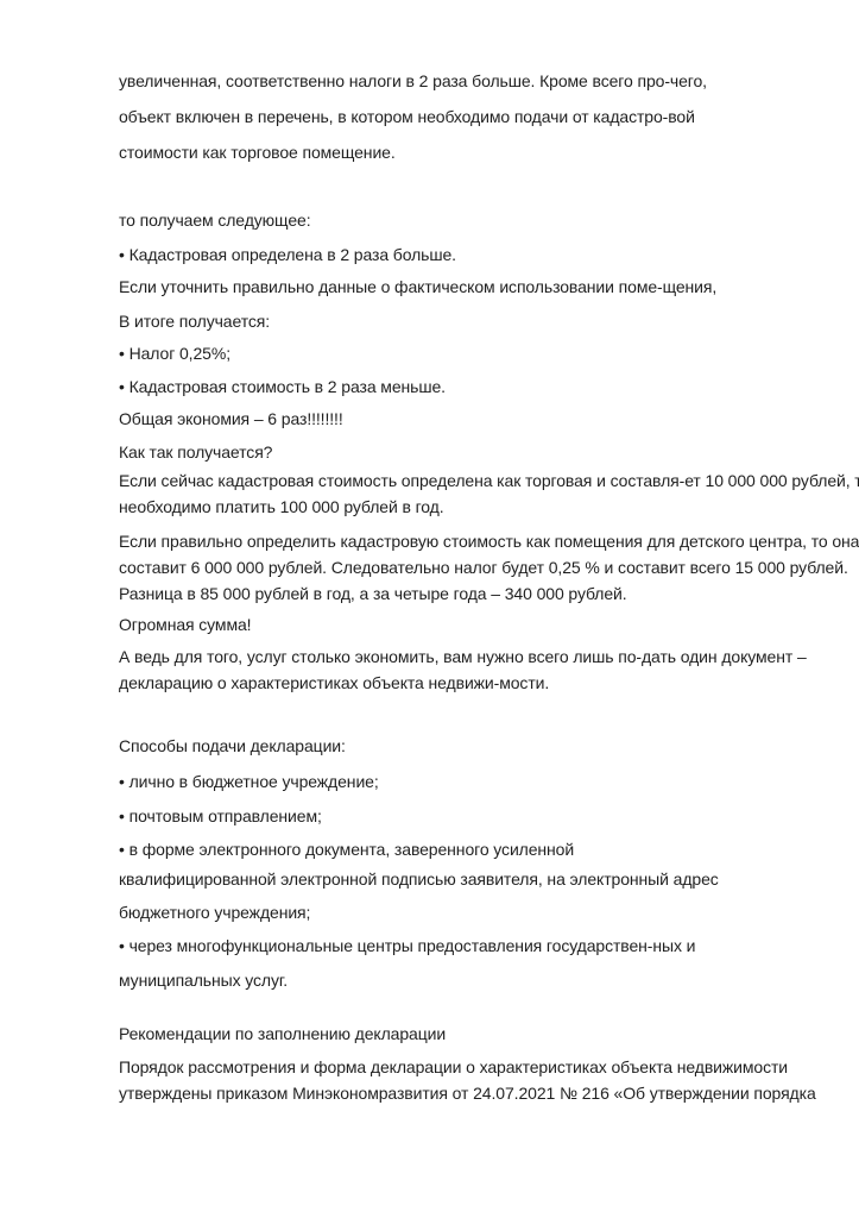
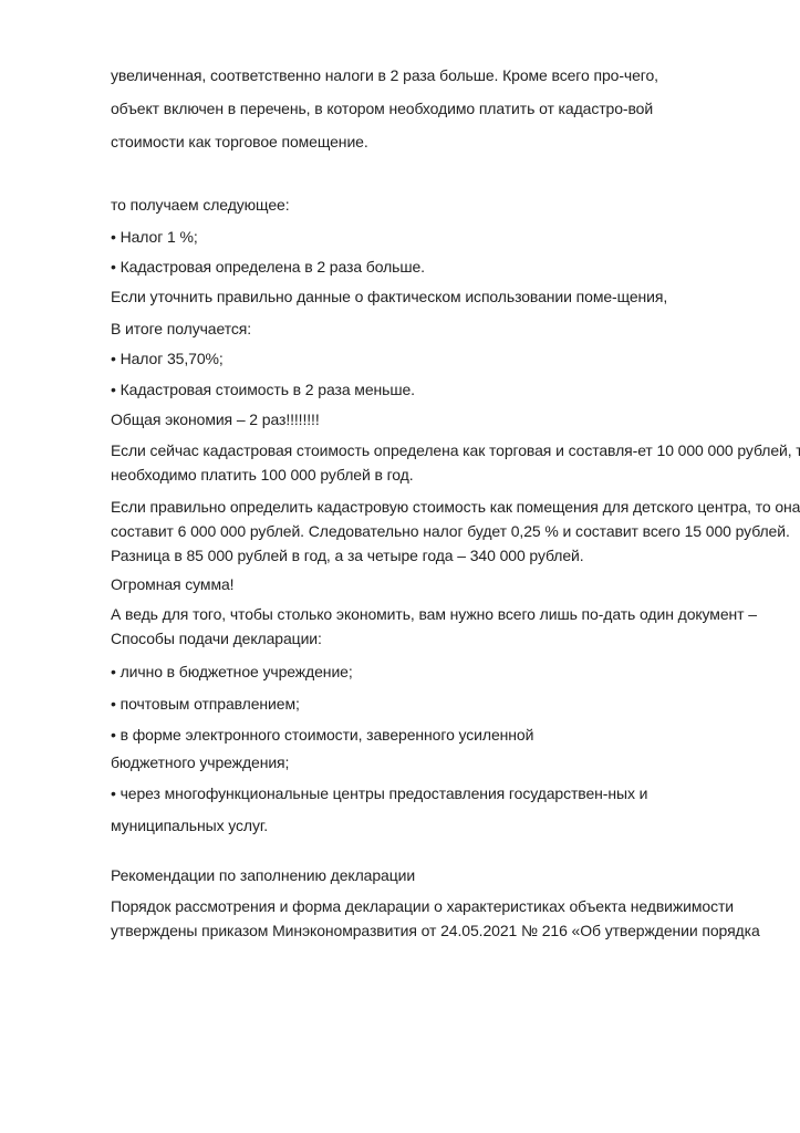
  увеличенная, соответственно налоги в 2 раза больше. Кроме всего про-чего,
- объект включен в перечень, в котором необходимо подачи от кадастро-вой
+ объект включен в перечень, в котором необходимо платить от кадастро-вой
  стоимости как торговое помещение.
  то получаем следующее:
+ • Налог 1 %;
  • Кадастровая определена в 2 раза больше.
  Если уточнить правильно данные о фактическом использовании поме-щения,
  В итоге получается:
- • Налог 0,25%;
+ • Налог 35,70%;
  • Кадастровая стоимость в 2 раза меньше.
- Общая экономия – 6 раз!!!!!!!!
+ Общая экономия – 2 раз!!!!!!!!
- Как так получается?
  Если сейчас кадастровая стоимость определена как торговая и составля-ет 10 000 000 рублей, т
  необходимо платить 100 000 рублей в год.
  Если правильно определить кадастровую стоимость как помещения для детского центра, то она
  составит 6 000 000 рублей. Следовательно налог будет 0,25 % и составит всего 15 000 рублей.
  Разница в 85 000 рублей в год, а за четыре года – 340 000 рублей.
  Огромная сумма!
- А ведь для того, услуг столько экономить, вам нужно всего лишь по-дать один документ –
+ А ведь для того, чтобы столько экономить, вам нужно всего лишь по-дать один документ –
- декларацию о характеристиках объекта недвижи-мости.
  Способы подачи декларации:
  • лично в бюджетное учреждение;
  • почтовым отправлением;
- • в форме электронного документа, заверенного усиленной
+ • в форме электронного стоимости, заверенного усиленной
- квалифицированной электронной подписью заявителя, на электронный адрес
  бюджетного учреждения;
  • через многофункциональные центры предоставления государствен-ных и
  муниципальных услуг.
  Рекомендации по заполнению декларации
  Порядок рассмотрения и форма декларации о характеристиках объекта недвижимости
- утверждены приказом Минэкономразвития от 24.07.2021 № 216 «Об утверждении порядка
+ утверждены приказом Минэкономразвития от 24.05.2021 № 216 «Об утверждении порядка
